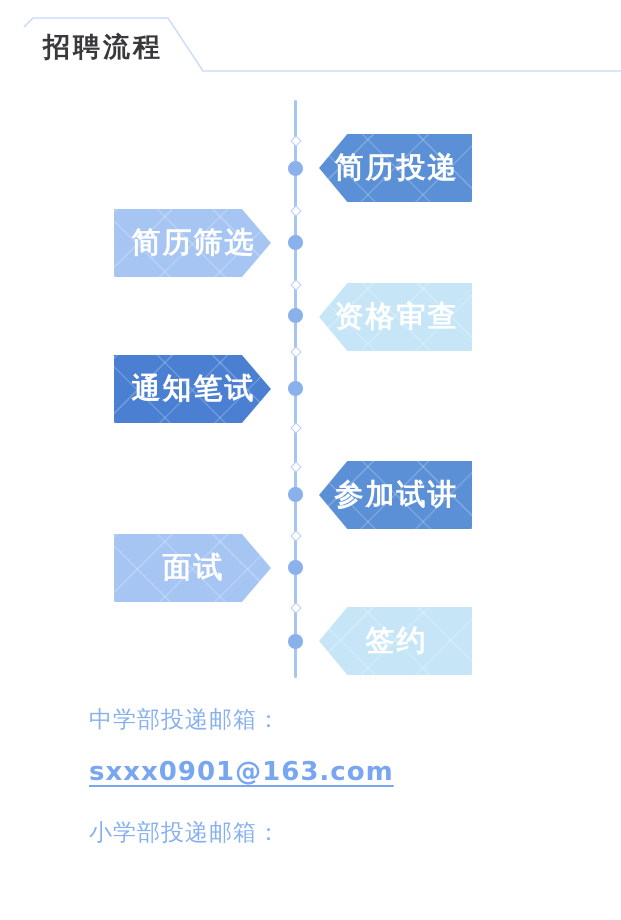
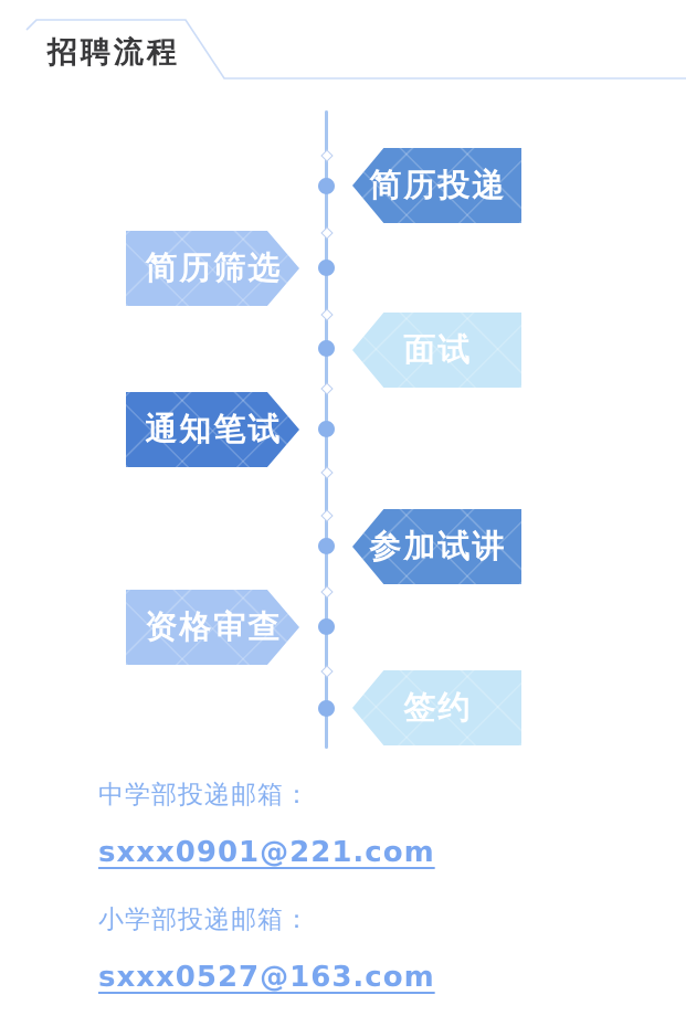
  招聘流程
  简历投递
  简历筛选
- 资格审查
+ 面试
  通知笔试
  参加试讲
- 面试
+ 资格审查
  签约
  中学部投递邮箱：
- sxxx0901@163.com
+ sxxx0901@221.com
  小学部投递邮箱：
+ sxxx0527@163.com
